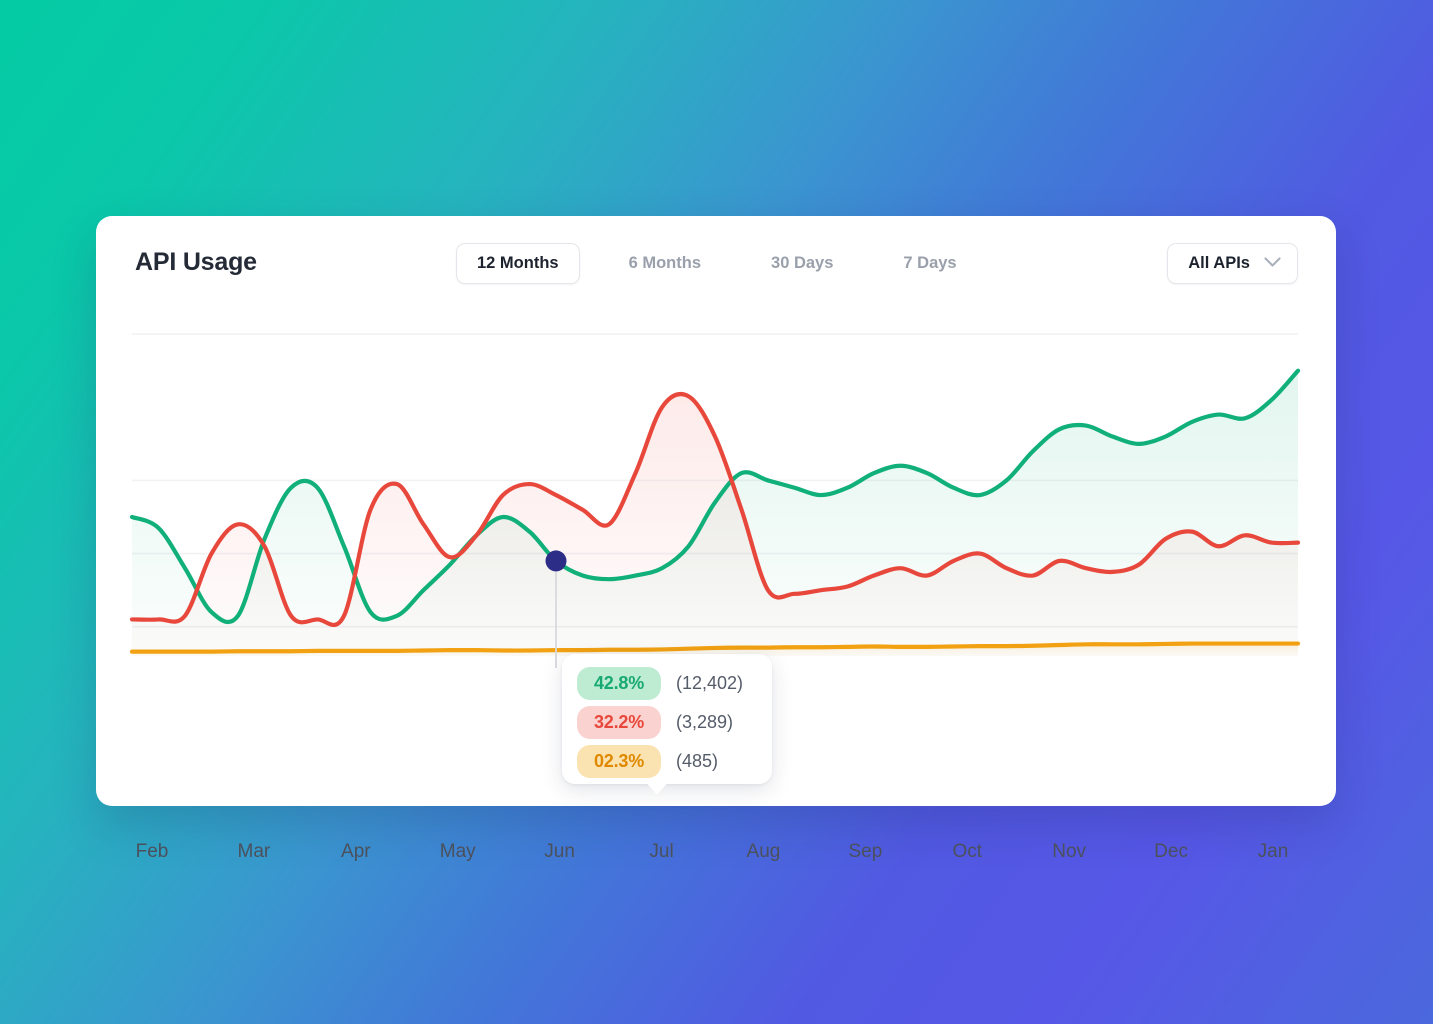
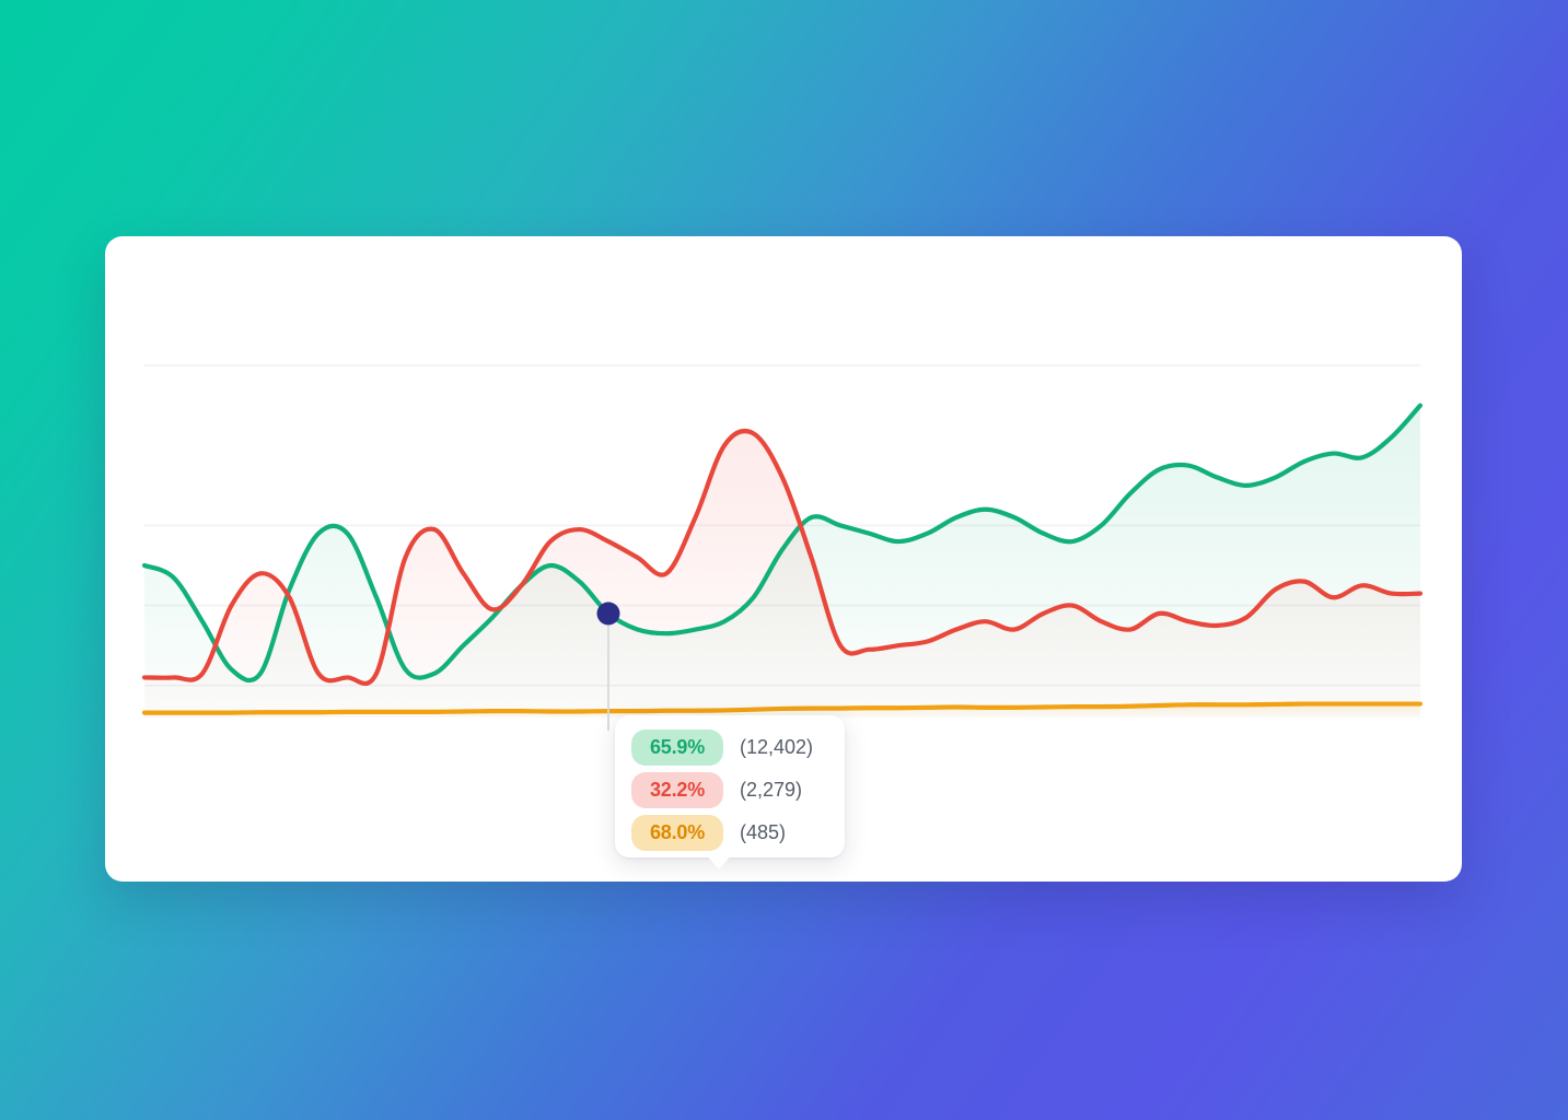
- API Usage
- 12 Months
- 6 Months
- 30 Days
- 7 Days
- All APIs
- Feb
- Mar
- Apr
- May
- Jun
- Jul
- Aug
- Sep
- Oct
- Nov
- Dec
- Jan
- 42.8%
+ 65.9%
  (12,402)
  32.2%
- (3,289)
+ (2,279)
- 02.3%
+ 68.0%
  (485)
